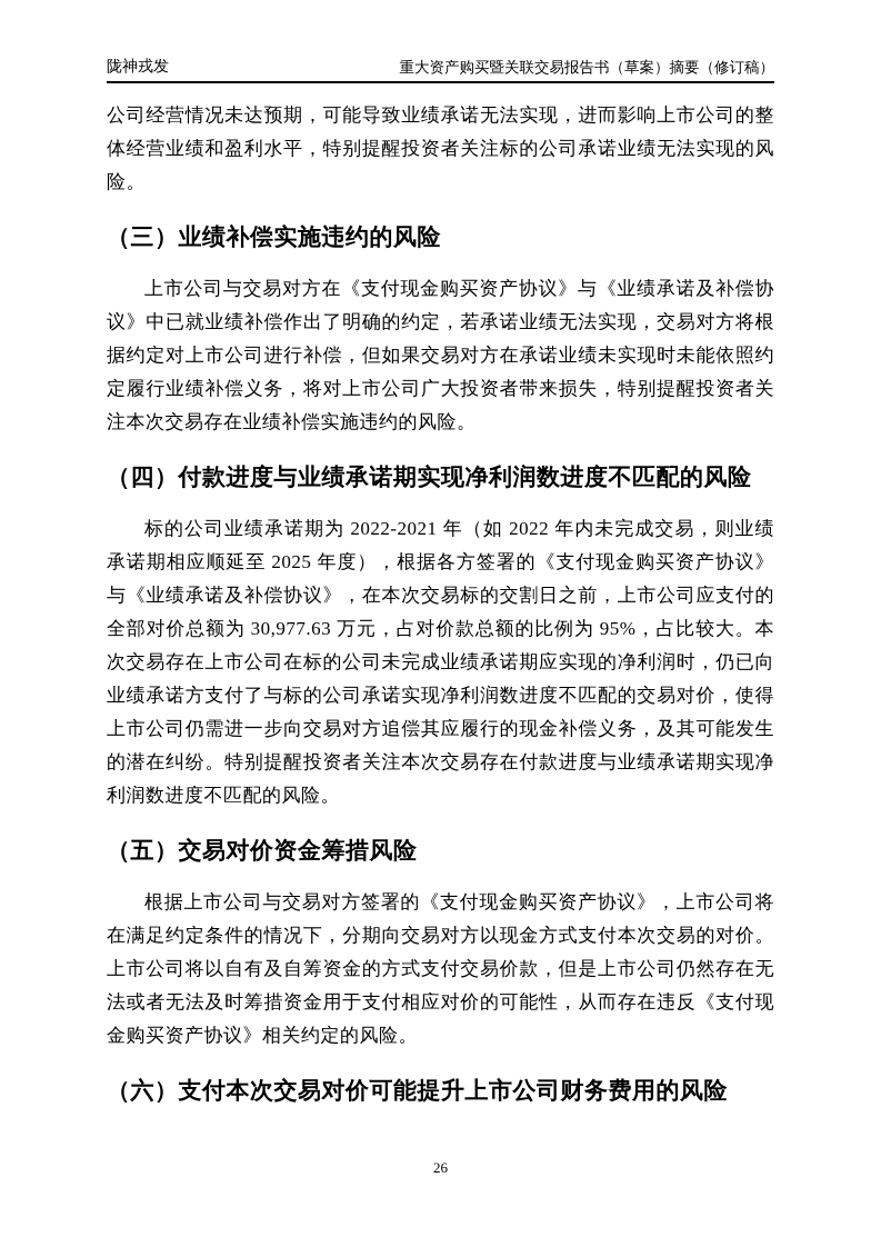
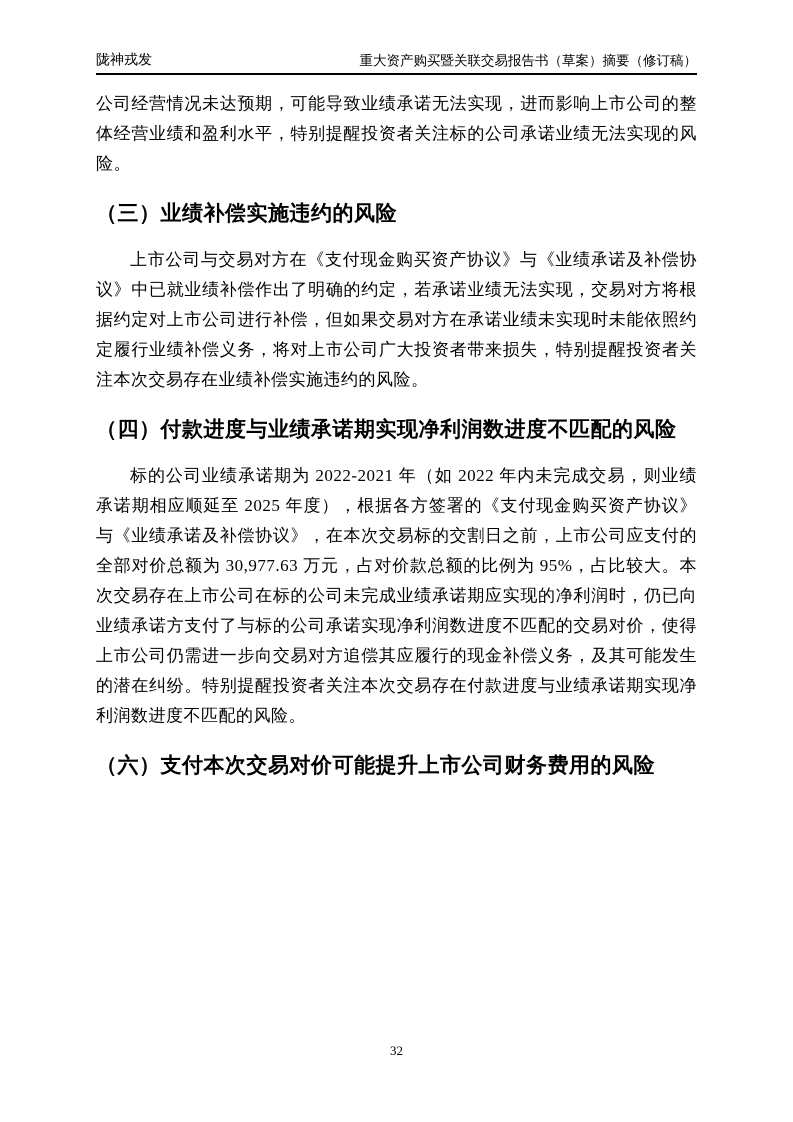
  陇神戎发
  重大资产购买暨关联交易报告书（草案）摘要（修订稿）
  公司经营情况未达预期，可能导致业绩承诺无法实现，进而影响上市公司的整体经营业绩和盈利水平，特别提醒投资者关注标的公司承诺业绩无法实现的风险。
  （三）业绩补偿实施违约的风险
  上市公司与交易对方在《支付现金购买资产协议》与《业绩承诺及补偿协议》中已就业绩补偿作出了明确的约定，若承诺业绩无法实现，交易对方将根据约定对上市公司进行补偿，但如果交易对方在承诺业绩未实现时未能依照约定履行业绩补偿义务，将对上市公司广大投资者带来损失，特别提醒投资者关注本次交易存在业绩补偿实施违约的风险。
  （四）付款进度与业绩承诺期实现净利润数进度不匹配的风险
  标的公司业绩承诺期为 2022-2021 年（如 2022 年内未完成交易，则业绩承诺期相应顺延至 2025 年度），根据各方签署的《支付现金购买资产协议》与《业绩承诺及补偿协议》，在本次交易标的交割日之前，上市公司应支付的全部对价总额为 30,977.63 万元，占对价款总额的比例为 95%，占比较大。本次交易存在上市公司在标的公司未完成业绩承诺期应实现的净利润时，仍已向业绩承诺方支付了与标的公司承诺实现净利润数进度不匹配的交易对价，使得上市公司仍需进一步向交易对方追偿其应履行的现金补偿义务，及其可能发生的潜在纠纷。特别提醒投资者关注本次交易存在付款进度与业绩承诺期实现净利润数进度不匹配的风险。
- （五）交易对价资金筹措风险
- 根据上市公司与交易对方签署的《支付现金购买资产协议》，上市公司将在满足约定条件的情况下，分期向交易对方以现金方式支付本次交易的对价。上市公司将以自有及自筹资金的方式支付交易价款，但是上市公司仍然存在无法或者无法及时筹措资金用于支付相应对价的可能性，从而存在违反《支付现金购买资产协议》相关约定的风险。
  （六）支付本次交易对价可能提升上市公司财务费用的风险
- 26
+ 32
